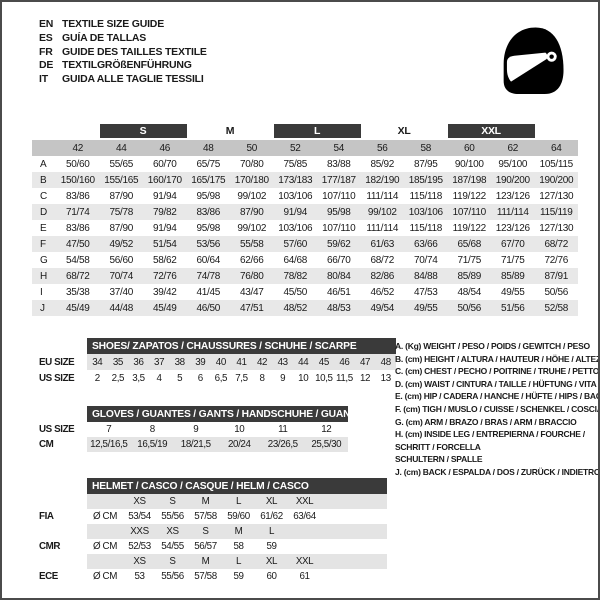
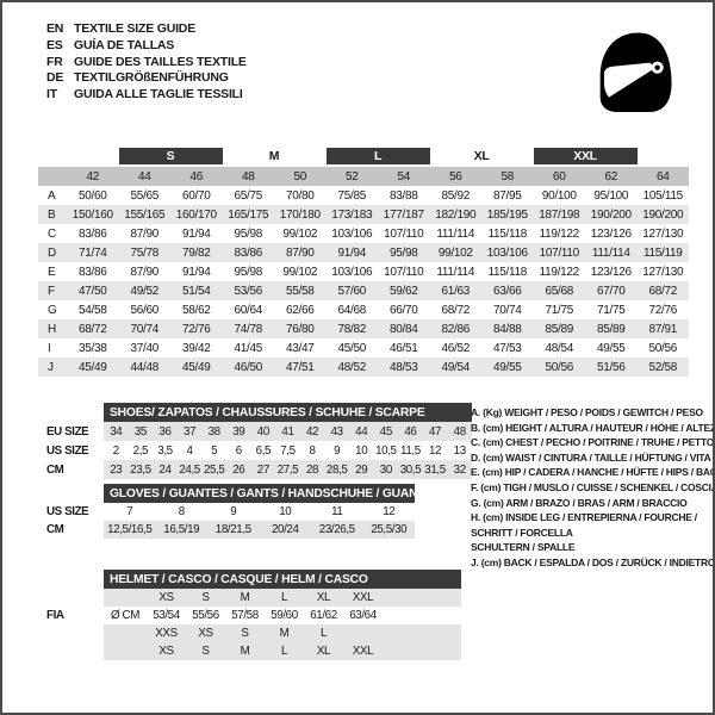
  EN
  TEXTILE SIZE GUIDE
  ES
  GUÍA DE TALLAS
  FR
  GUIDE DES TAILLES TEXTILE
  DE
  TEXTILGRÖßENFÜHRUNG
  IT
  GUIDA ALLE TAGLIE TESSILI
  	S	M	L	XL	XXL
  	42	44	46	48	50	52	54	56	58	60	62	64
  A	50/60	55/65	60/70	65/75	70/80	75/85	83/88	85/92	87/95	90/100	95/100	105/115
  B	150/160	155/165	160/170	165/175	170/180	173/183	177/187	182/190	185/195	187/198	190/200	190/200
  C	83/86	87/90	91/94	95/98	99/102	103/106	107/110	111/114	115/118	119/122	123/126	127/130
  D	71/74	75/78	79/82	83/86	87/90	91/94	95/98	99/102	103/106	107/110	111/114	115/119
  E	83/86	87/90	91/94	95/98	99/102	103/106	107/110	111/114	115/118	119/122	123/126	127/130
  F	47/50	49/52	51/54	53/56	55/58	57/60	59/62	61/63	63/66	65/68	67/70	68/72
  G	54/58	56/60	58/62	60/64	62/66	64/68	66/70	68/72	70/74	71/75	71/75	72/76
  H	68/72	70/74	72/76	74/78	76/80	78/82	80/84	82/86	84/88	85/89	85/89	87/91
  I	35/38	37/40	39/42	41/45	43/47	45/50	46/51	46/52	47/53	48/54	49/55	50/56
  J	45/49	44/48	45/49	46/50	47/51	48/52	48/53	49/54	49/55	50/56	51/56	52/58
  	SHOES/ ZAPATOS / CHAUSSURES / SCHUHE / SCARPE
  EU SIZE	34	35	36	37	38	39	40	41	42	43	44	45	46	47	48
  US SIZE	2	2,5	3,5	4	5	6	6,5	7,5	8	9	10	10,5	11,5	12	13
+ CM	23	23,5	24	24,5	25,5	26	27	27,5	28	28,5	29	30	30,5	31,5	32
  	GLOVES / GUANTES / GANTS / HANDSCHUHE / GUANTI
  US SIZE	7	8	9	10	11	12
  CM	12,5/16,5	16,5/19	18/21,5	20/24	23/26,5	25,5/30
  	HELMET / CASCO / CASQUE / HELM / CASCO
  		XS	S	M	L	XL	XXL
  FIA	Ø CM	53/54	55/56	57/58	59/60	61/62	63/64
  		XXS	XS	S	M	L
- CMR	Ø CM	52/53	54/55	56/57	58	59
  		XS	S	M	L	XL	XXL
- ECE	Ø CM	53	55/56	57/58	59	60	61
  A. (Kg) WEIGHT / PESO / POIDS / GEWITCH / PESO
  B. (cm) HEIGHT / ALTURA / HAUTEUR / HÖHE / ALTE
  C. (cm) CHEST / PECHO / POITRINE / TRUHE / PETTO
  D. (cm) WAIST / CINTURA / TAILLE / HÜFTUNG / VITA
  E. (cm) HIP / CADERA / HANCHE / HÜFTE / HIPS / BA
  F. (cm) TIGH / MUSLO / CUISSE / SCHENKEL / COSCI
  G. (cm) ARM / BRAZO / BRAS / ARM / BRACCIO
  H. (cm) INSIDE LEG / ENTREPIERNA / FOURCHE /
  SCHRITT / FORCELLA
  SCHULTERN / SPALLE
  J. (cm) BACK / ESPALDA / DOS / ZURÜCK / INDIETRO
